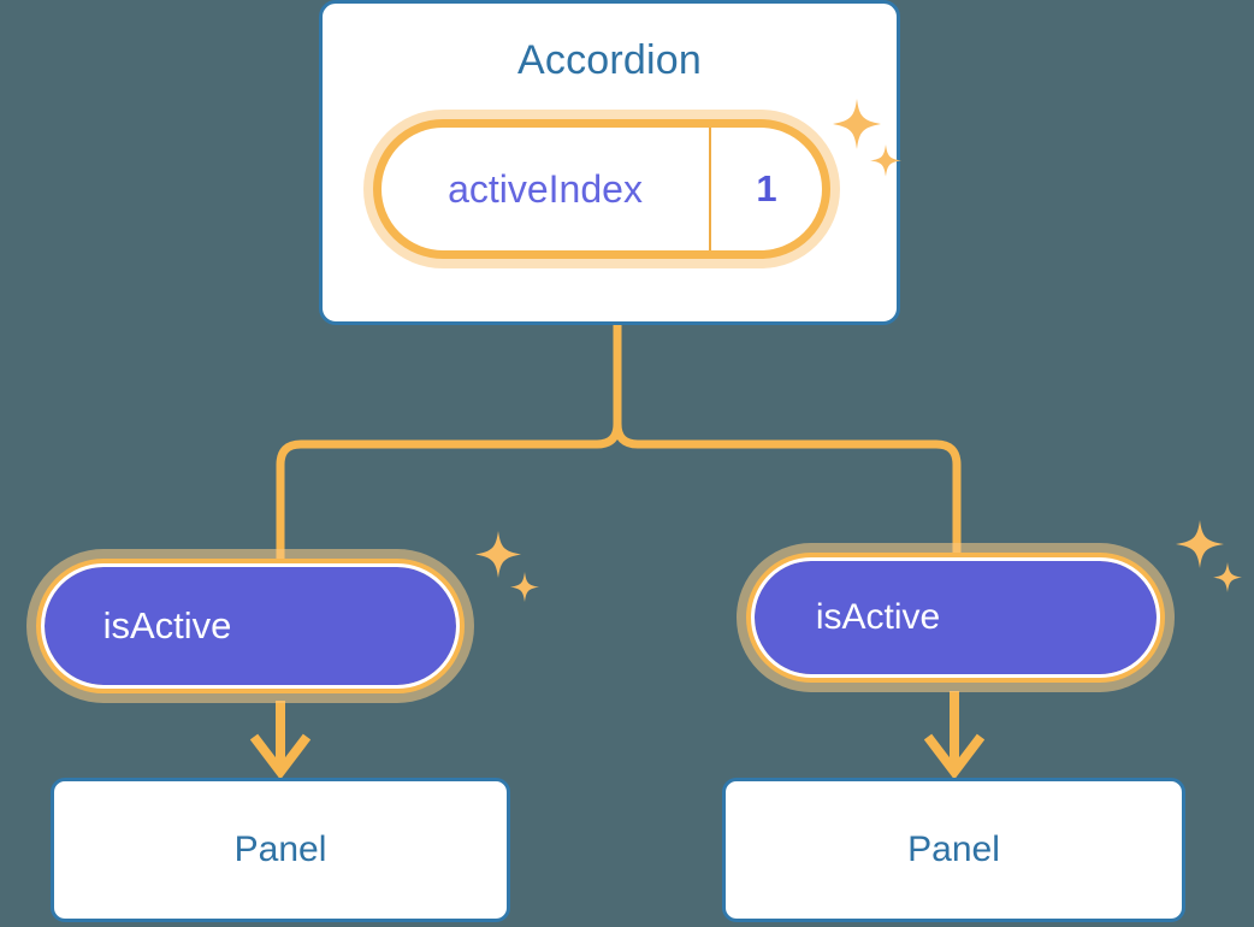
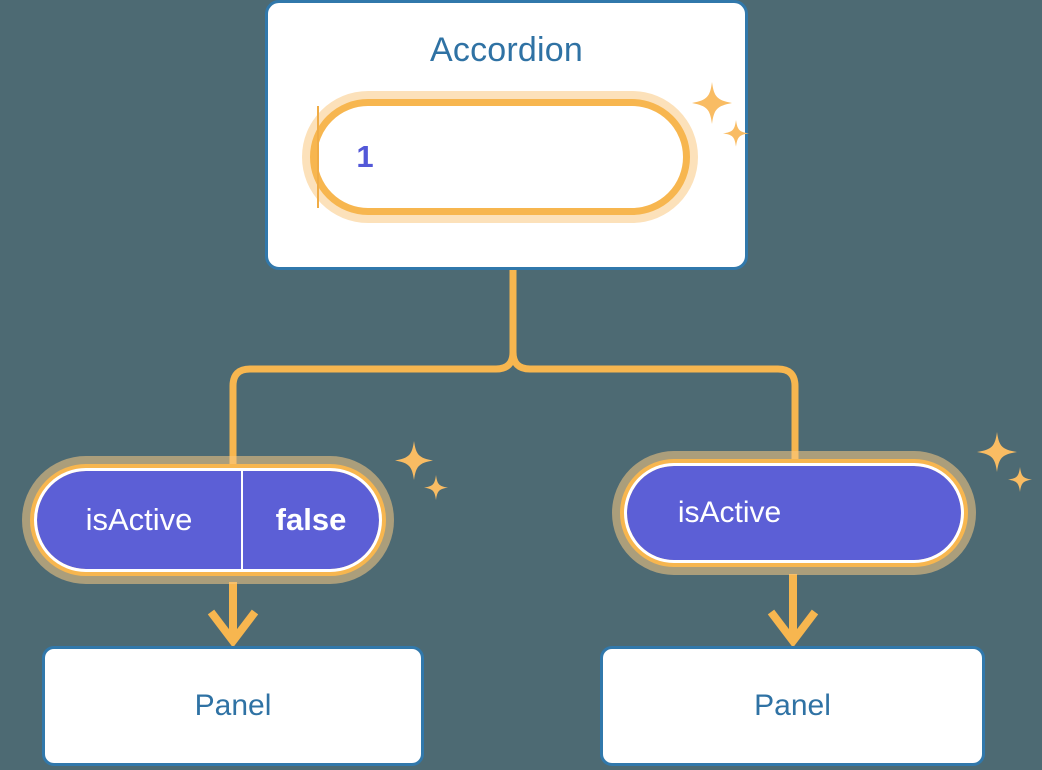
  Accordion
- activeIndex
  1
  isActive
+ false
  Panel
  isActive
  Panel
